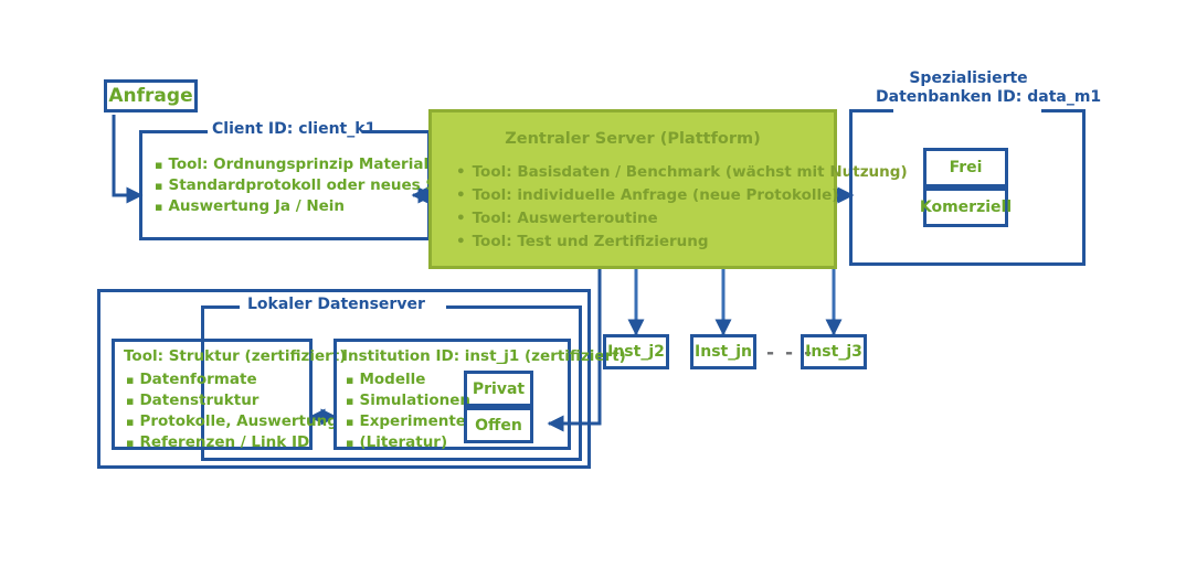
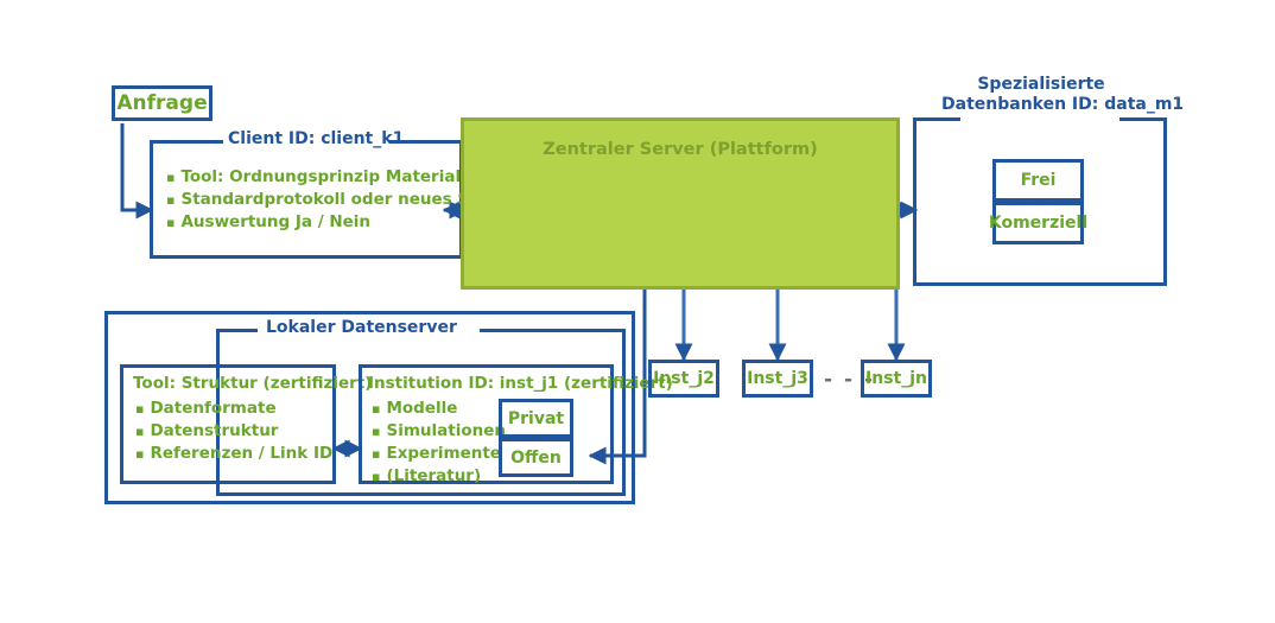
  Anfrage
  Client ID: client_k1
  Tool: Ordnungsprinzip Material
  Standardprotokoll oder neues
  Auswertung Ja / Nein
  Zentraler Server (Plattform)
- Tool: Basisdaten / Benchmark (wächst mit Nutzung)
- Tool: individuelle Anfrage (neue Protokolle)
- Tool: Auswerteroutine
- Tool: Test und Zertifizierung
  Spezialisierte
  Datenbanken ID: data_m1
  Frei
  Komerziell
  Lokaler Datenserver
  Tool: Struktur (zertifiziert)
  Datenformate
  Datenstruktur
- Protokolle, Auswertung
  Referenzen / Link ID
  Institution ID: inst_j1 (zertifiziert)
  Modelle
  Simulationen
  Experimente
  (Literatur)
  Privat
  Offen
  Inst_j2
- Inst_jn
+ Inst_j3
  - - -
- Inst_j3
+ Inst_jn
